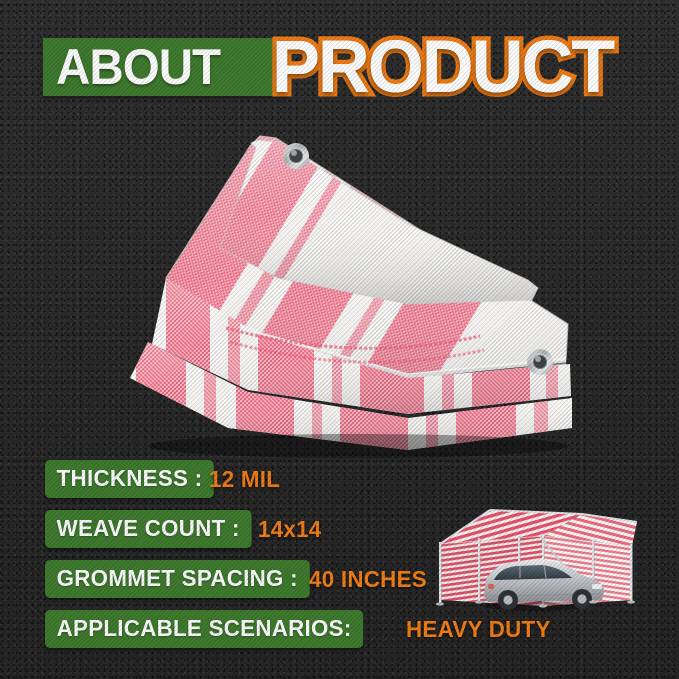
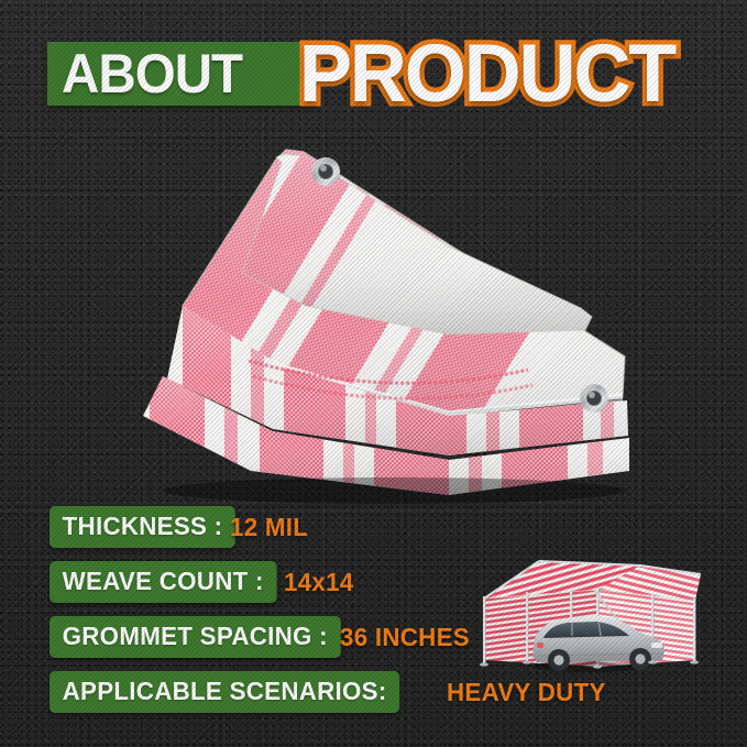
  ABOUT
  PRODUCT
  THICKNESS :
  12 MIL
  WEAVE COUNT :
  14x14
  GROMMET SPACING :
- 40 INCHES
+ 36 INCHES
  APPLICABLE SCENARIOS:
  HEAVY DUTY
